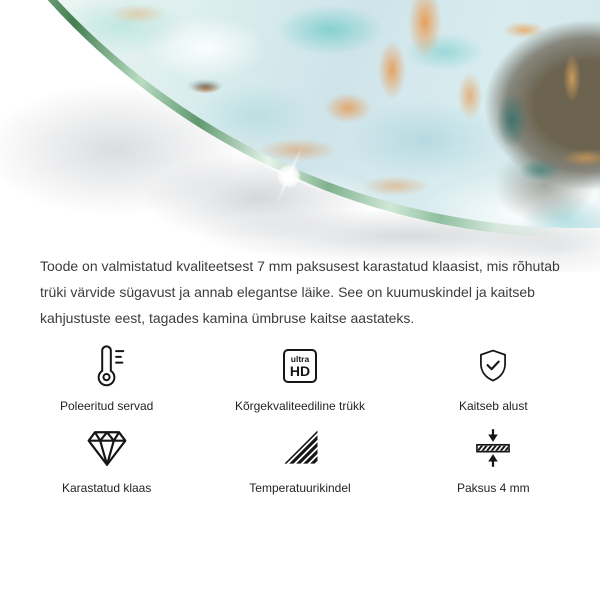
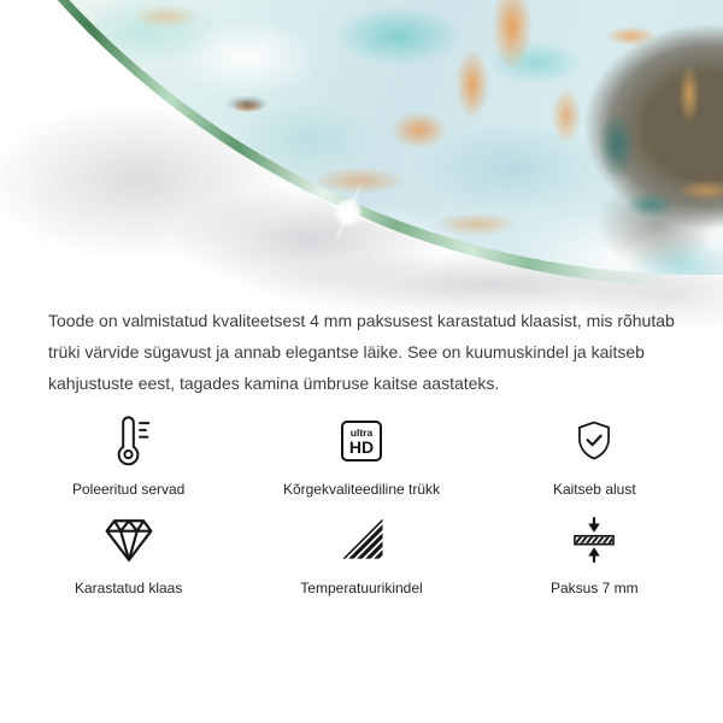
- Toode on valmistatud kvaliteetsest 7 mm paksusest karastatud klaasist, mis rõhutab trüki värvide sügavust ja annab elegantse läike. See on kuumuskindel ja kaitseb kahjustuste eest, tagades kamina ümbruse kaitse aastateks.
+ Toode on valmistatud kvaliteetsest 4 mm paksusest karastatud klaasist, mis rõhutab trüki värvide sügavust ja annab elegantse läike. See on kuumuskindel ja kaitseb kahjustuste eest, tagades kamina ümbruse kaitse aastateks.
  Poleeritud servad
  ultra
  HD
  Kõrgekvaliteediline trükk
  Kaitseb alust
  Karastatud klaas
  Temperatuurikindel
- Paksus 4 mm
+ Paksus 7 mm
